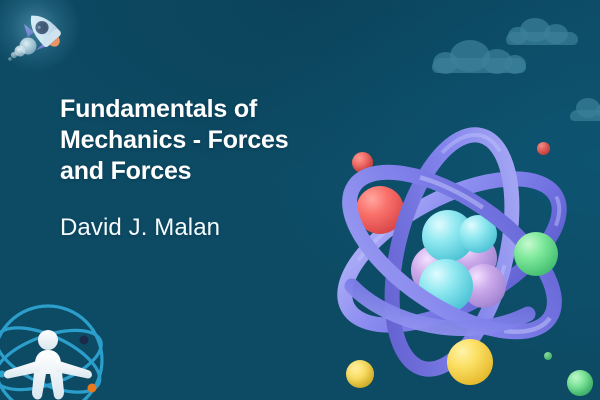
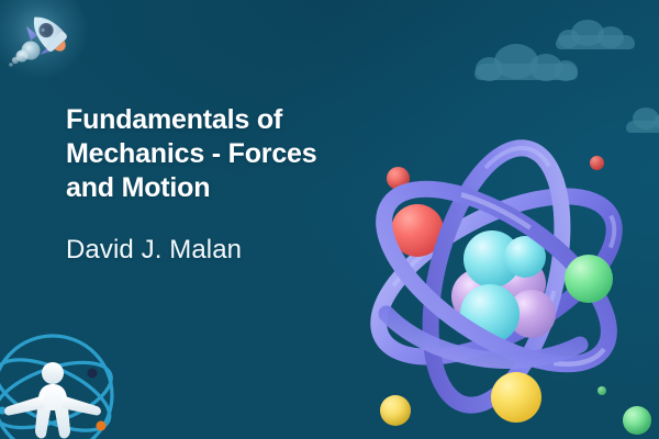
- Fundamentals of Mechanics - Forces and Forces
+ Fundamentals of Mechanics - Forces and Motion
  David J. Malan
